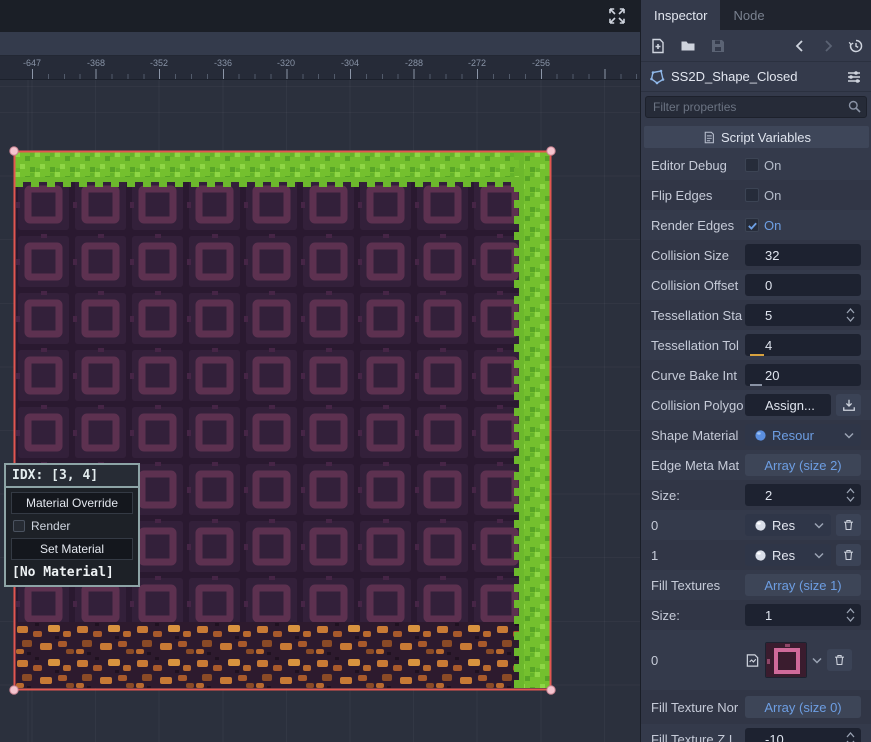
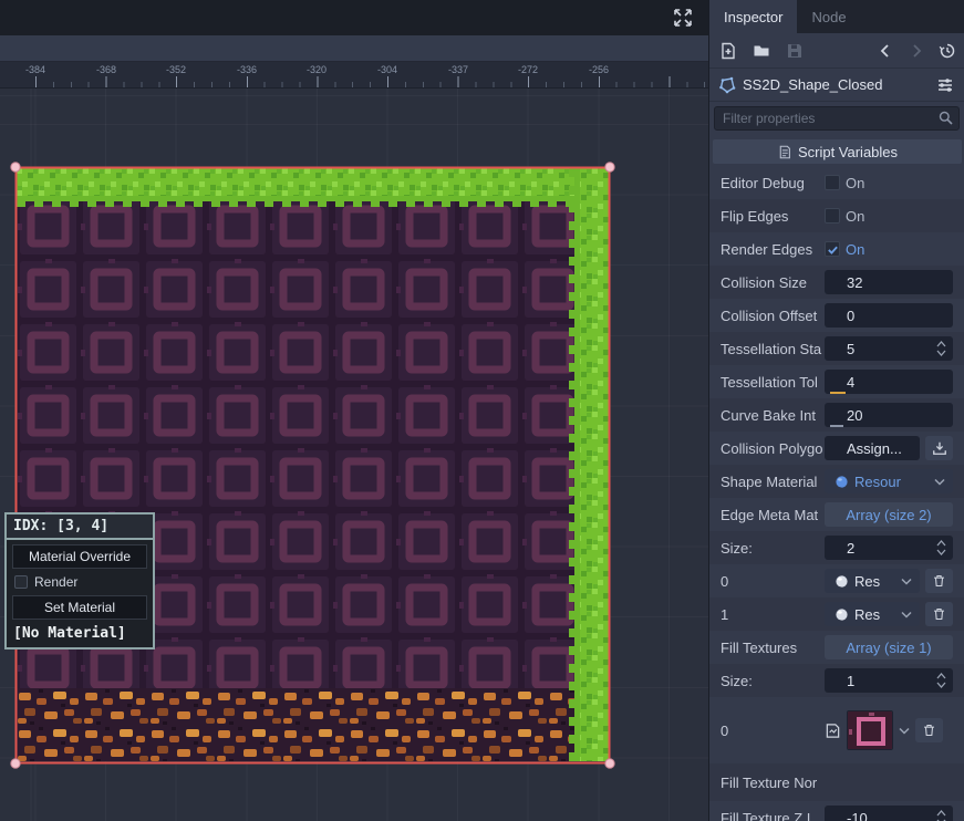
- -647
+ -384
  -368
  -352
  -336
  -320
  -304
- -288
+ -337
  -272
  -256
  IDX: [3, 4]
  Material Override
  Render
  Set Material
  [No Material]
  Inspector
  Node
  SS2D_Shape_Closed
  Filter properties
  Script Variables
  Editor Debug
  On
  Flip Edges
  On
  Render Edges
  On
  Collision Size
  32
  Collision Offset
  0
  Tessellation Sta
  5
  Tessellation Tol
  4
  Curve Bake Int
  20
  Collision Polygo
  Assign...
  Shape Material
  Resour
  Edge Meta Mat
  Array (size 2)
  Size:
  2
  0
  Res
  1
  Res
  Fill Textures
  Array (size 1)
  Size:
  1
  0
  Fill Texture Nor
- Array (size 0)
  Fill Texture Z I
  -10
